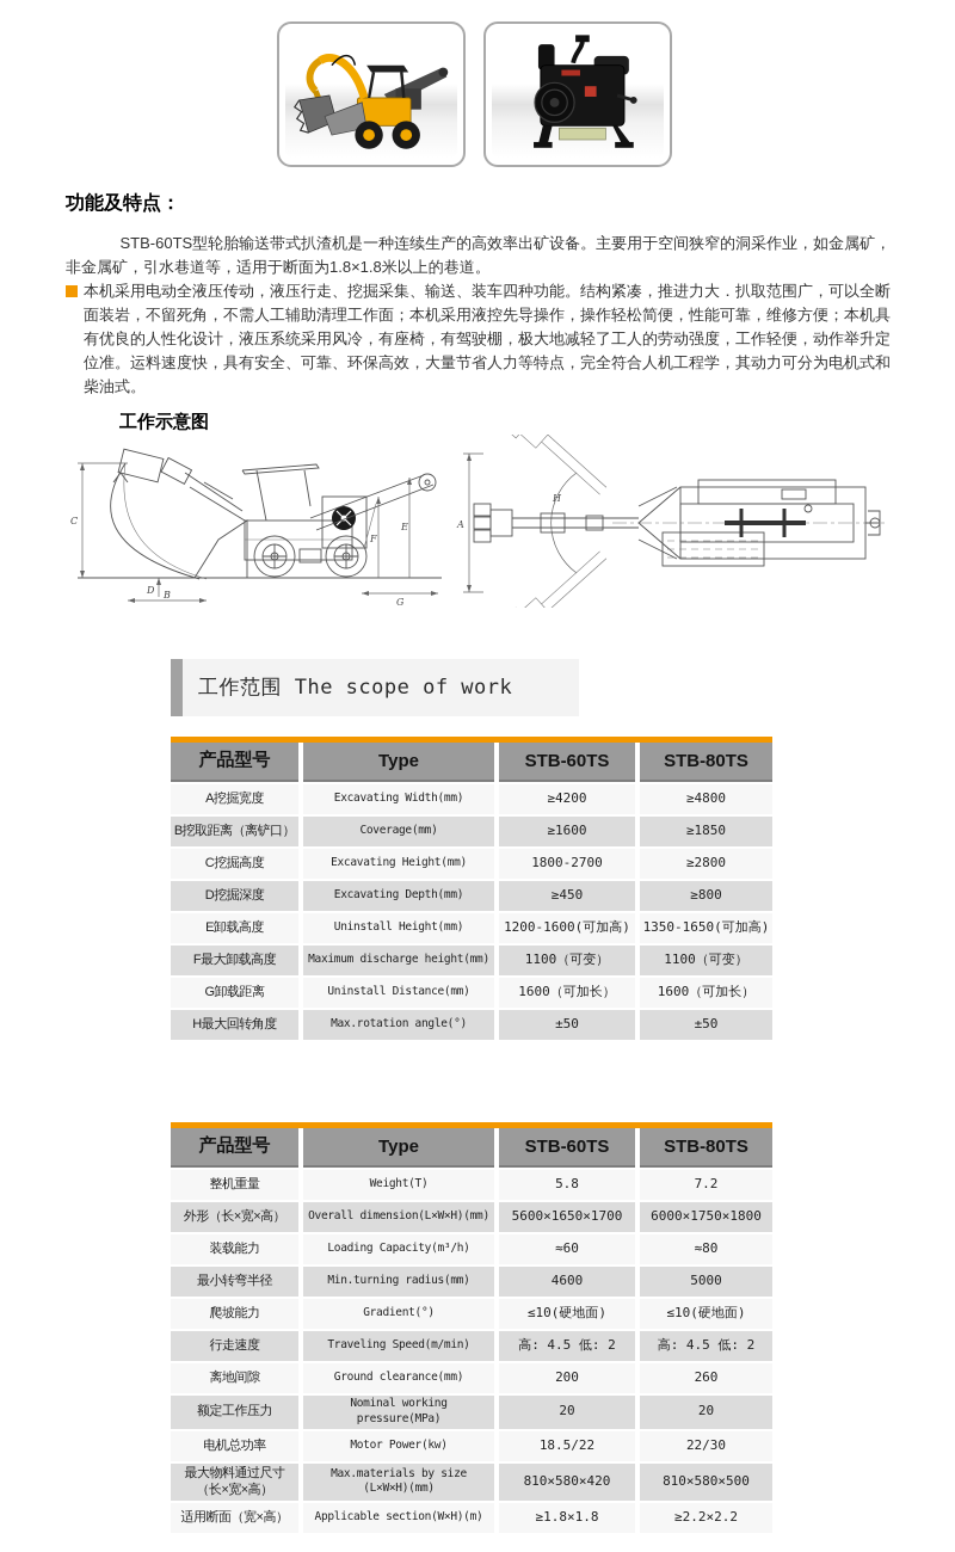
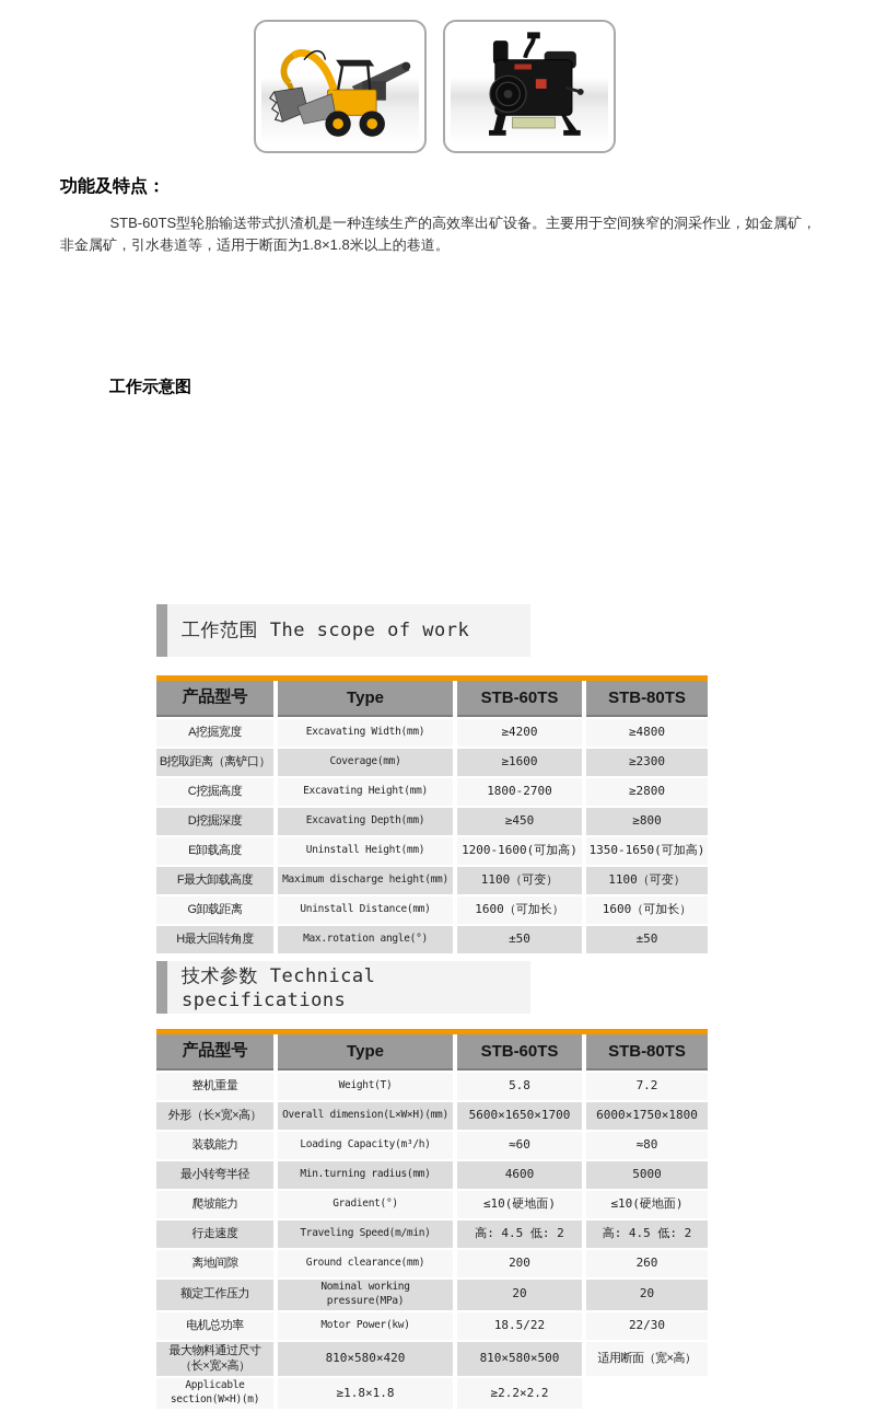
  功能及特点：
  STB-60TS型轮胎输送带式扒渣机是一种连续生产的高效率出矿设备。主要用于空间狭窄的洞采作业，如金属矿，非金属矿，引水巷道等，适用于断面为1.8×1.8米以上的巷道。
- 本机采用电动全液压传动，液压行走、挖掘采集、输送、装车四种功能。结构紧凑，推进力大．扒取范围广，可以全断面装岩，不留死角，不需人工辅助清理工作面；本机采用液控先导操作，操作轻松简便，性能可靠，维修方便；本机具有优良的人性化设计，液压系统采用风冷，有座椅，有驾驶棚，极大地减轻了工人的劳动强度，工作轻便，动作举升定位准。运料速度快，具有安全、可靠、环保高效，大量节省人力等特点，完全符合人机工程学，其动力可分为电机式和柴油式。
  工作示意图
- C
- D
- B
- F
- E
- G
- A
- H
  工作范围 The scope of work
  产品型号
  Type
  STB-60TS
  STB-80TS
  A挖掘宽度
  Excavating Width(mm)
  ≥4200
  ≥4800
  B挖取距离（离铲口）
  Coverage(mm)
  ≥1600
- ≥1850
+ ≥2300
  C挖掘高度
  Excavating Height(mm)
  1800-2700
  ≥2800
  D挖掘深度
  Excavating Depth(mm)
  ≥450
  ≥800
  E卸载高度
  Uninstall Height(mm)
  1200-1600(可加高)
  1350-1650(可加高)
  F最大卸载高度
  Maximum discharge height(mm)
  1100（可变）
  1100（可变）
  G卸载距离
  Uninstall Distance(mm)
  1600（可加长）
  1600（可加长）
  H最大回转角度
  Max.rotation angle(°)
  ±50
  ±50
+ 技术参数 Technical specifications
  产品型号
  Type
  STB-60TS
  STB-80TS
  整机重量
  Weight(T)
  5.8
  7.2
  外形（长×宽×高）
  Overall dimension(L×W×H)(mm)
  5600×1650×1700
  6000×1750×1800
  装载能力
  Loading Capacity(m³/h)
  ≈60
  ≈80
  最小转弯半径
  Min.turning radius(mm)
  4600
  5000
  爬坡能力
  Gradient(°)
  ≤10(硬地面)
  ≤10(硬地面)
  行走速度
  Traveling Speed(m/min)
  高: 4.5 低: 2
  高: 4.5 低: 2
  离地间隙
  Ground clearance(mm)
  200
  260
  额定工作压力
  Nominal working pressure(MPa)
  20
  20
  电机总功率
  Motor Power(kw)
  18.5/22
  22/30
  最大物料通过尺寸（长×宽×高）
- Max.materials by size (L×W×H)(mm)
  810×580×420
  810×580×500
  适用断面（宽×高）
  Applicable section(W×H)(m)
  ≥1.8×1.8
  ≥2.2×2.2
